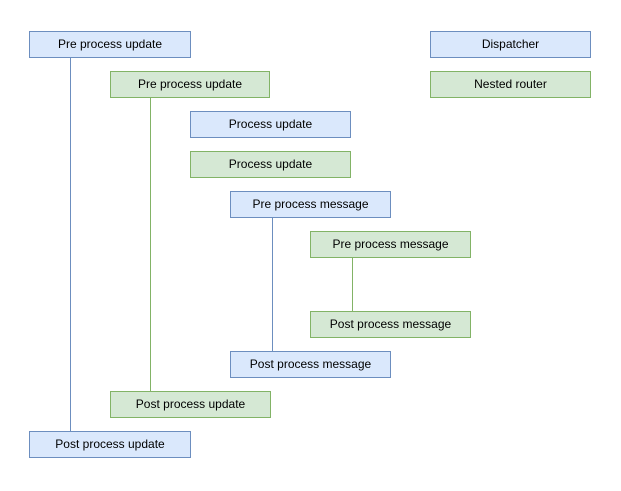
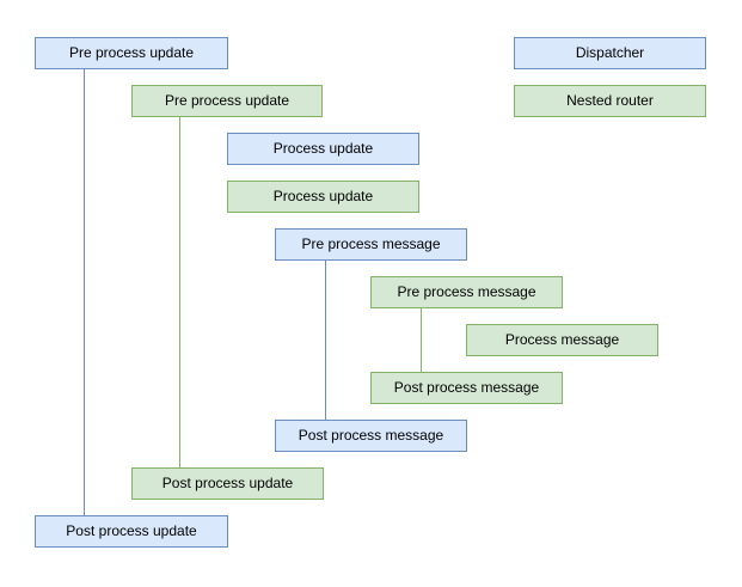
  Pre process update
  Pre process update
  Process update
  Process update
  Pre process message
  Pre process message
+ Process message
  Post process message
  Post process message
  Post process update
  Post process update
  Dispatcher
  Nested router
